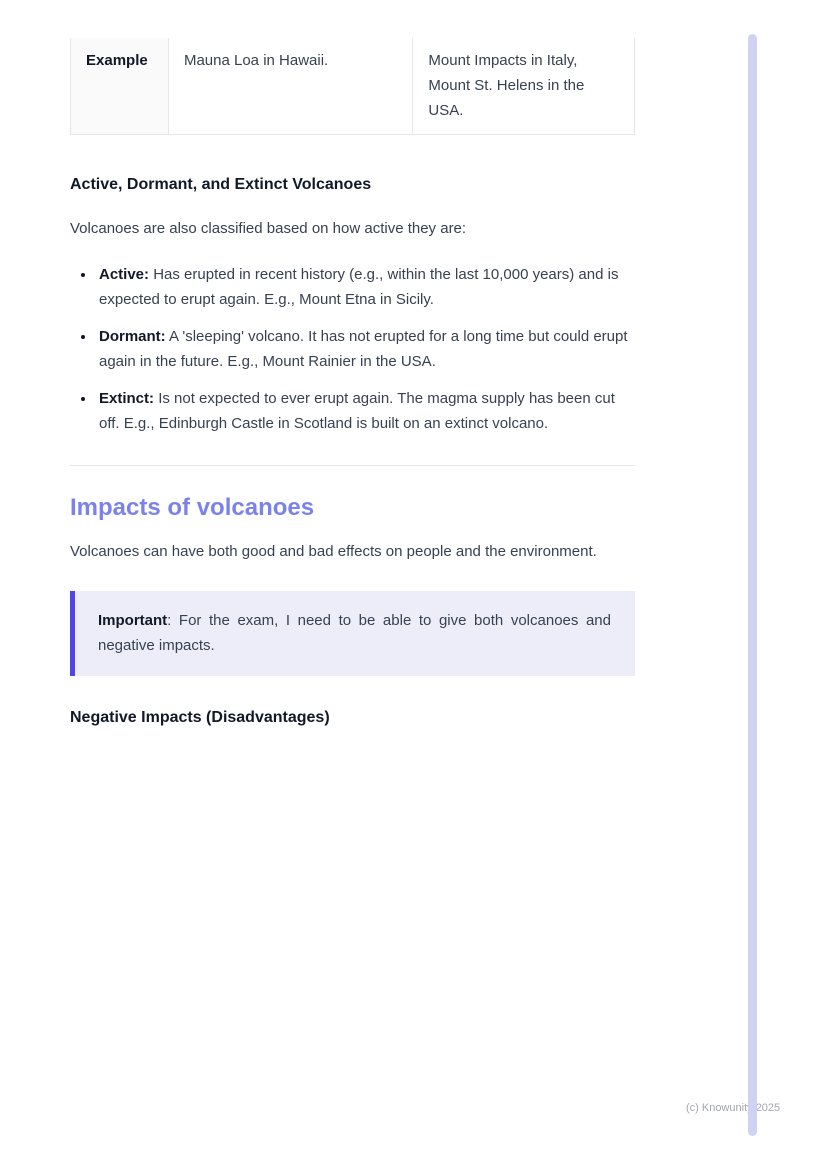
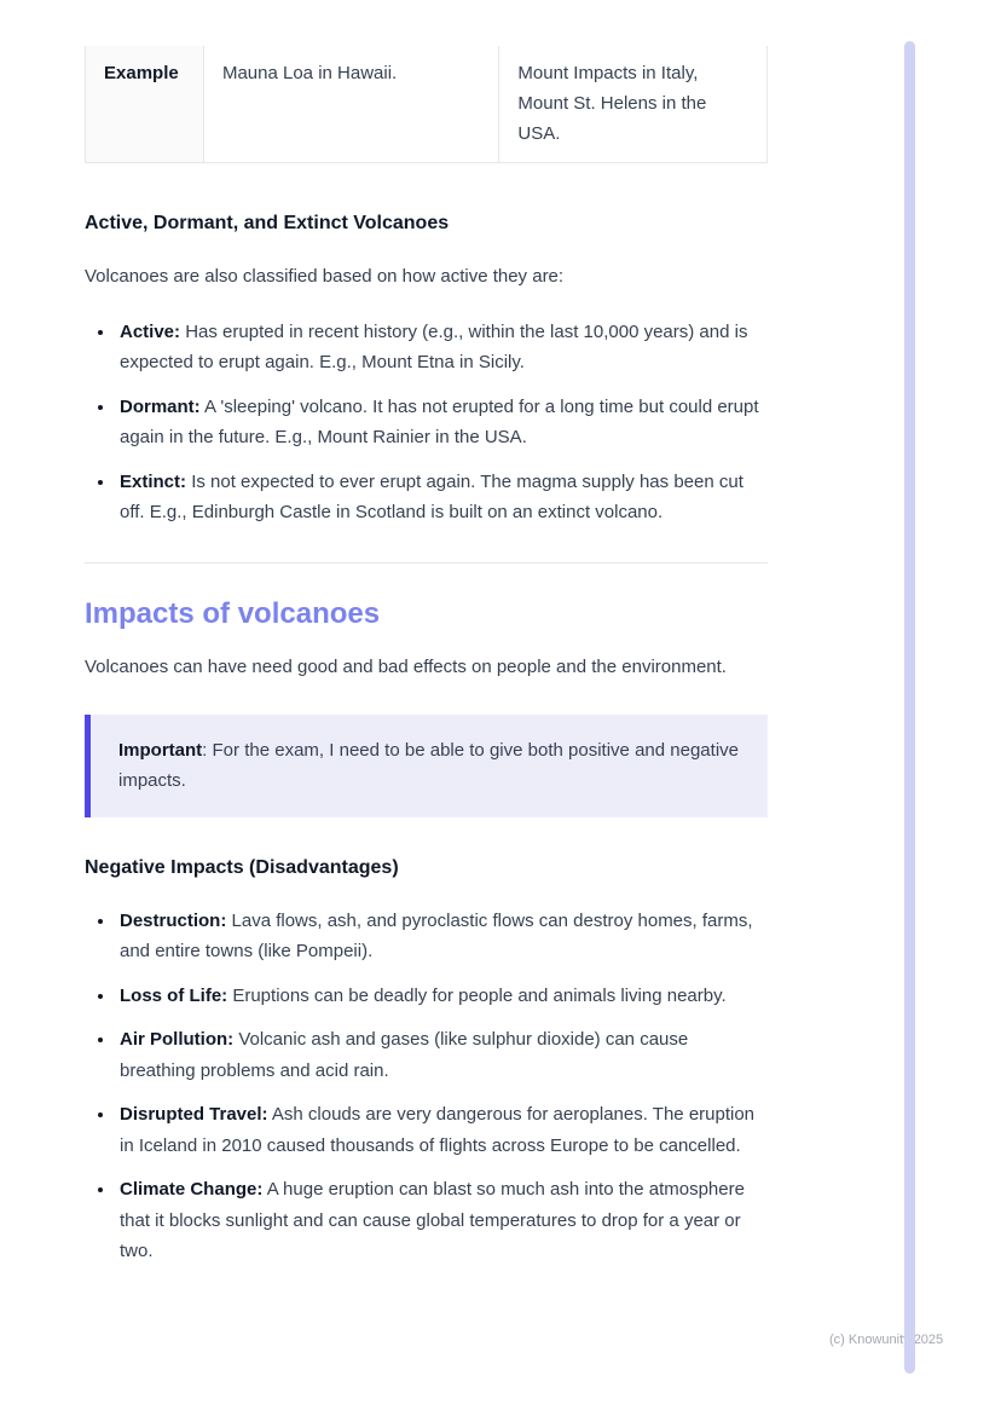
  Example	Mauna Loa in Hawaii.	Mount Impacts in Italy, Mount St. Helens in the USA.
  Active, Dormant, and Extinct Volcanoes
  Volcanoes are also classified based on how active they are:
  Active: Has erupted in recent history (e.g., within the last 10,000 years) and is expected to erupt again. E.g., Mount Etna in Sicily.
  Dormant: A 'sleeping' volcano. It has not erupted for a long time but could erupt again in the future. E.g., Mount Rainier in the USA.
  Extinct: Is not expected to ever erupt again. The magma supply has been cut off. E.g., Edinburgh Castle in Scotland is built on an extinct volcano.
  Impacts of volcanoes
- Volcanoes can have both good and bad effects on people and the environment.
+ Volcanoes can have need good and bad effects on people and the environment.
- Important: For the exam, I need to be able to give both volcanoes and negative impacts.
+ Important: For the exam, I need to be able to give both positive and negative impacts.
  Negative Impacts (Disadvantages)
+ Destruction: Lava flows, ash, and pyroclastic flows can destroy homes, farms, and entire towns (like Pompeii).
+ Loss of Life: Eruptions can be deadly for people and animals living nearby.
+ Air Pollution: Volcanic ash and gases (like sulphur dioxide) can cause breathing problems and acid rain.
+ Disrupted Travel: Ash clouds are very dangerous for aeroplanes. The eruption in Iceland in 2010 caused thousands of flights across Europe to be cancelled.
+ Climate Change: A huge eruption can blast so much ash into the atmosphere that it blocks sunlight and can cause global temperatures to drop for a year or two.
  (c) Knowunit 2025
